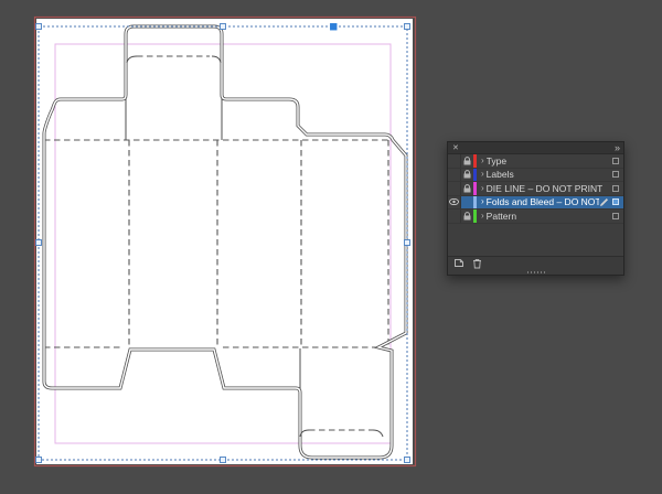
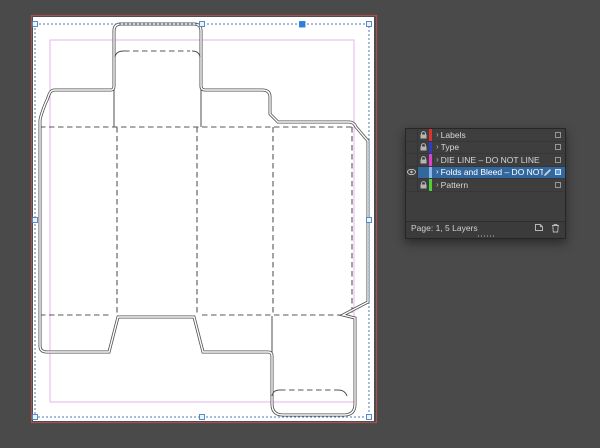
- »
  ›
- Type
+ Labels
  ›
- Labels
+ Type
  ›
- DIE LINE – DO NOT PRINT
+ DIE LINE – DO NOT LINE
  ›
  Folds and Bleed – DO NOT
  ›
  Pattern
+ Page: 1, 5 Layers
